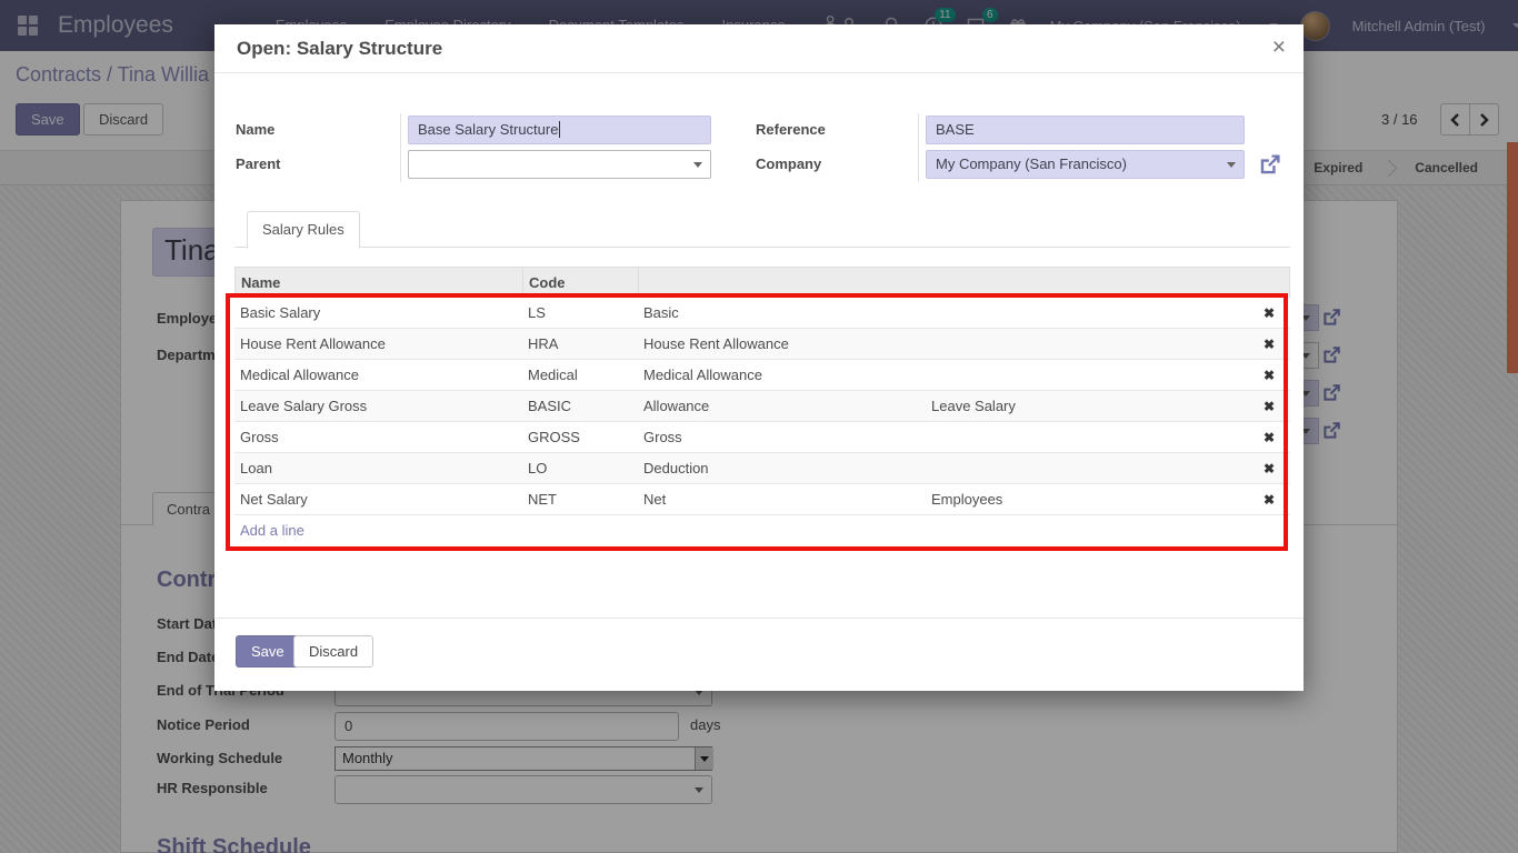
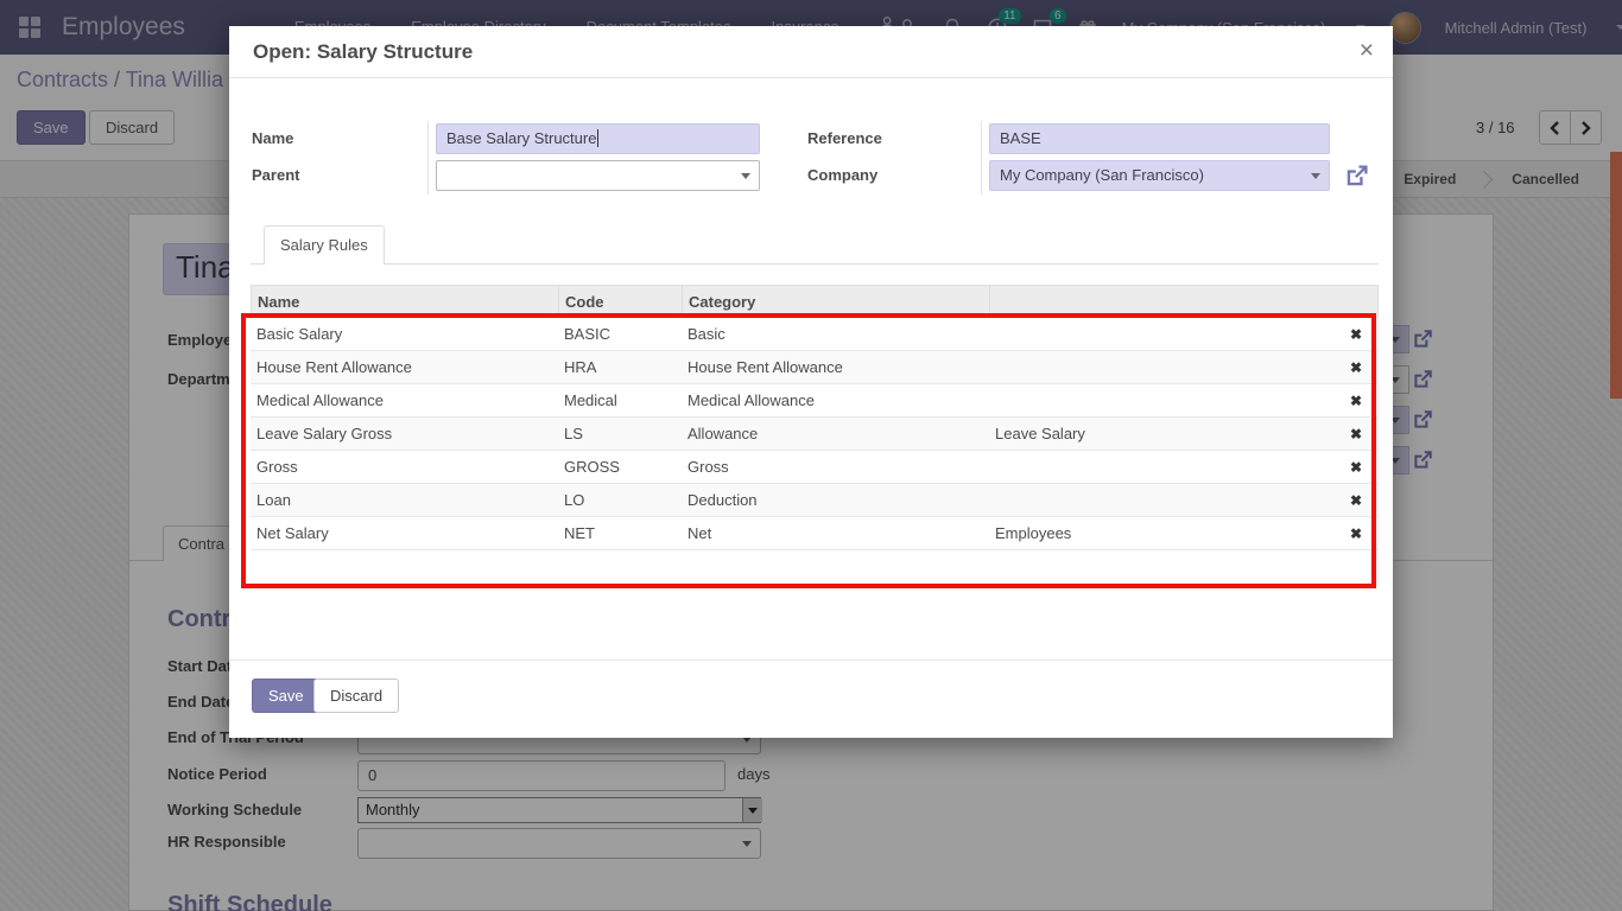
  Employees
  11
  6
  Mitchell Admin (Test)
  Contracts / Tina Willia
  Save
  Discard
  3 / 16
  Expired
  Cancelled
  Tina
  Employe
  Departm
  Contra
  Contr
  Start Da
  End Dat
  Notice Period
  Working Schedule
  HR Responsible
  0
  days
  Monthly
  Shift Schedule
  Open: Salary Structure
  ×
  Name
  Base Salary Structure
  Parent
  Reference
  BASE
  Company
  My Company (San Francisco)
  Salary Rules
  Name
  Code
+ Category
  Basic Salary
- LS
+ BASIC
  Basic
  ✖
  House Rent Allowance
  HRA
  House Rent Allowance
  ✖
  Medical Allowance
  Medical
  Medical Allowance
  ✖
  Leave Salary Gross
- BASIC
+ LS
  Allowance
  Leave Salary
  ✖
  Gross
  GROSS
  Gross
  ✖
  Loan
  LO
  Deduction
  ✖
  Net Salary
  NET
  Net
  Employees
  ✖
- Add a line
  Save
  Discard
